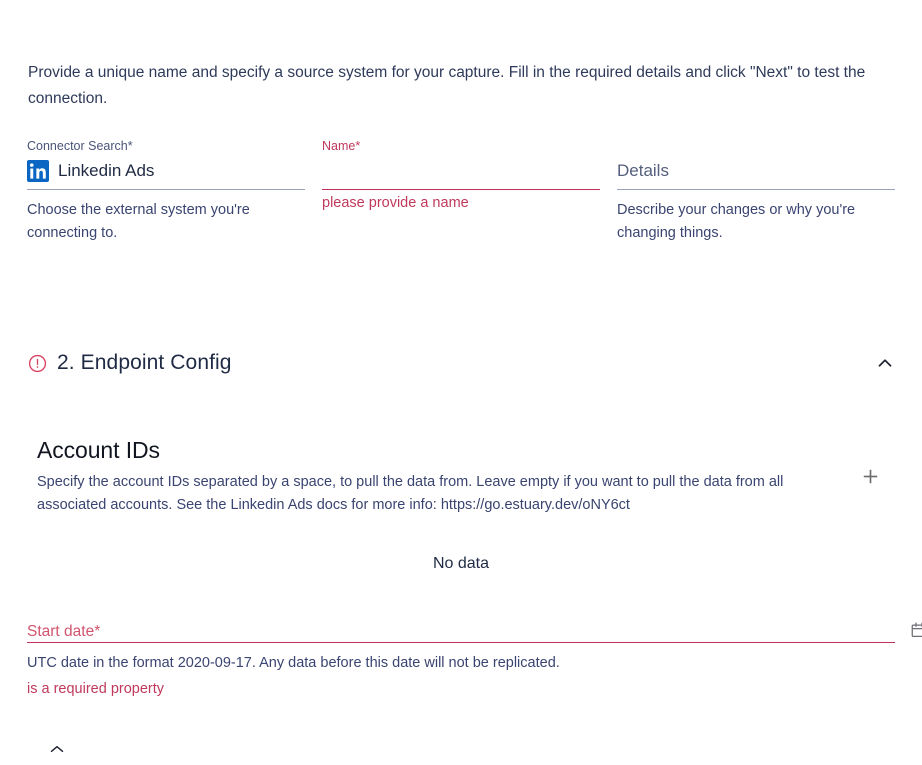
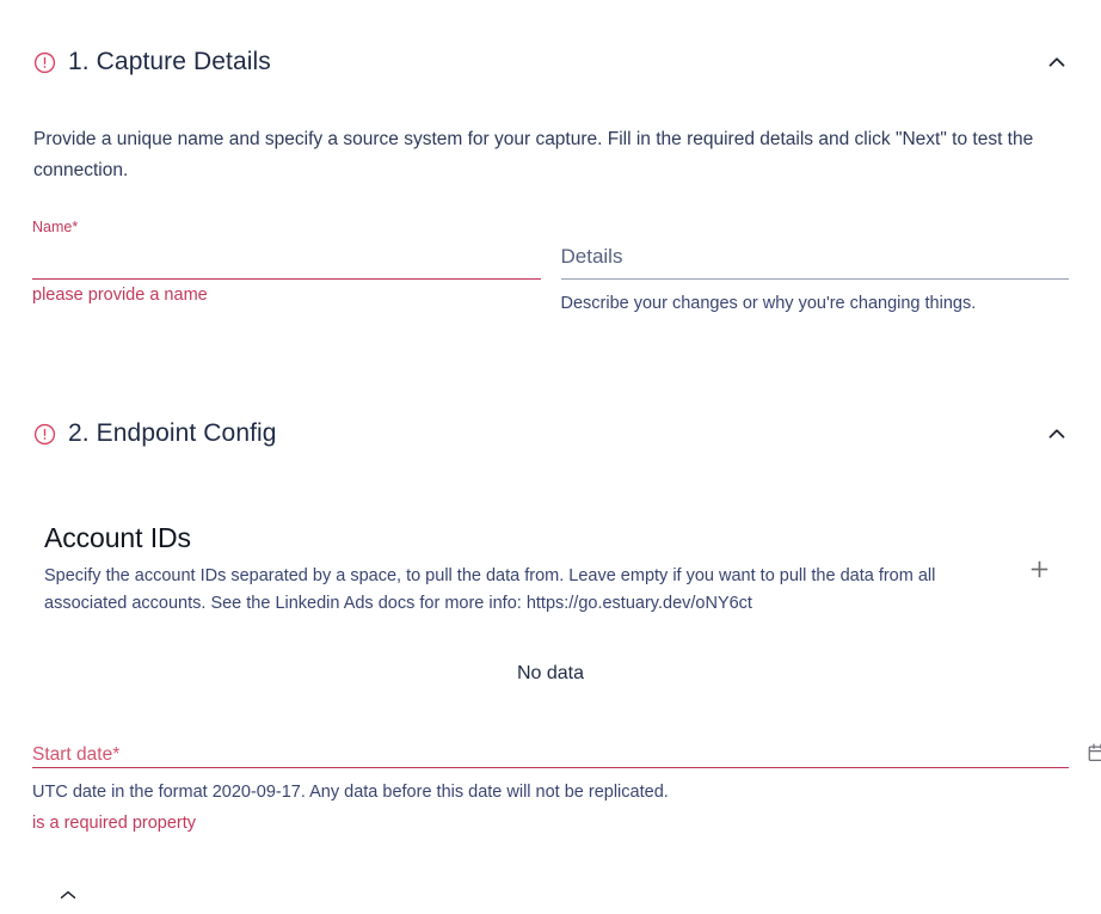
+ 1. Capture Details
  Provide a unique name and specify a source system for your capture. Fill in the required details and click "Next" to test the connection.
- Connector Search*
- Linkedin Ads
- Choose the external system you're connecting to.
  Name*
  please provide a name
  Details
  Describe your changes or why you're changing things.
  2. Endpoint Config
  Account IDs
  Specify the account IDs separated by a space, to pull the data from. Leave empty if you want to pull the data from all associated accounts. See the Linkedin Ads docs for more info: https://go.estuary.dev/oNY6ct
  No data
  Start date*
  UTC date in the format 2020-09-17. Any data before this date will not be replicated.
  is a required property
